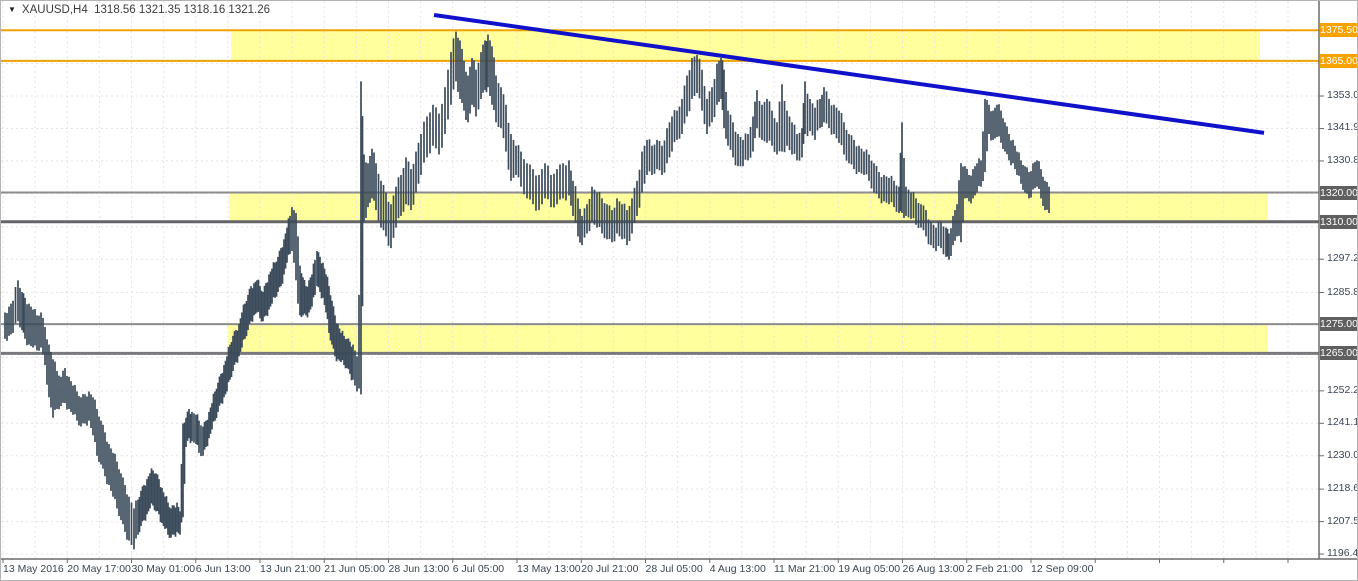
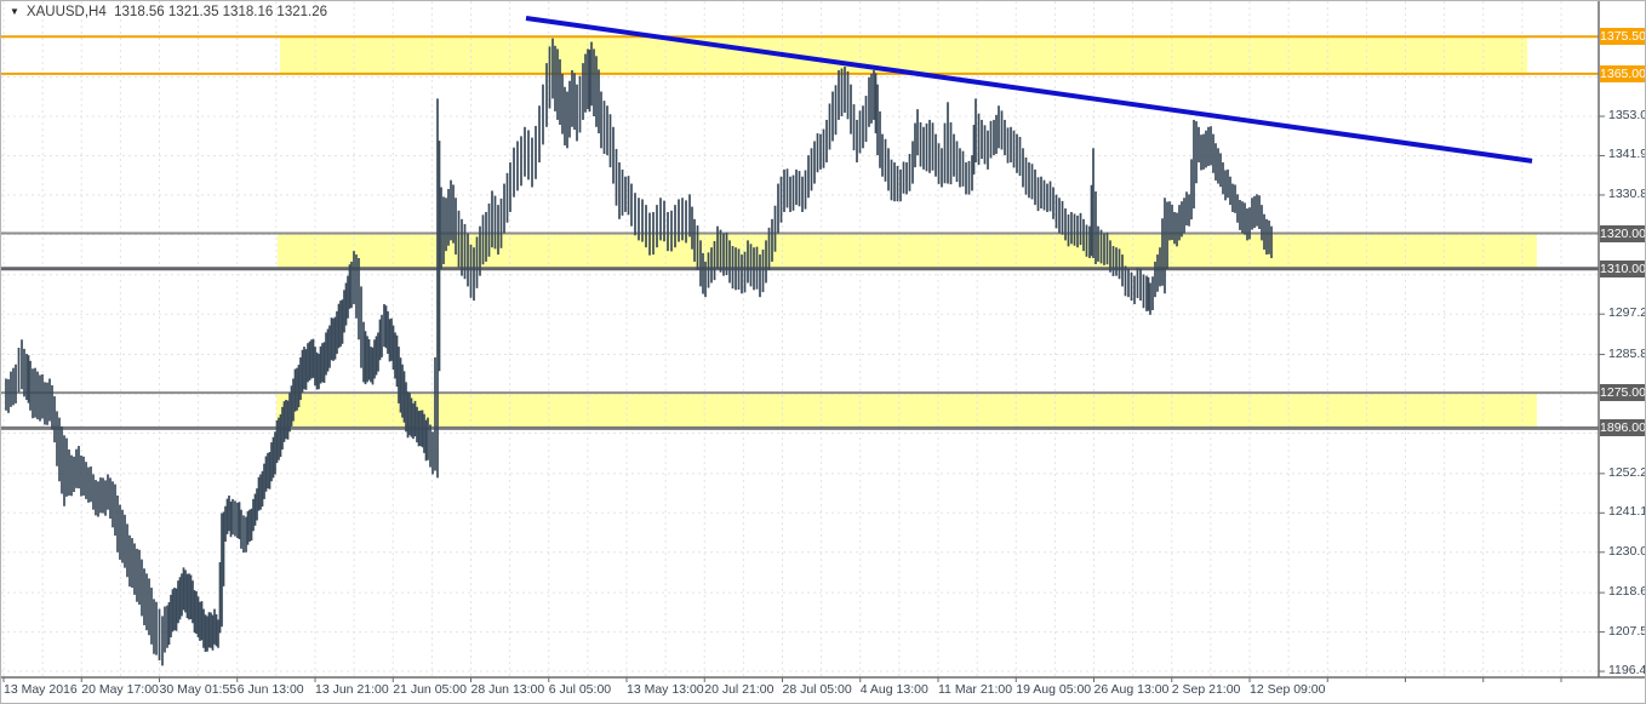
  ▼
  XAUUSD,H4 1318.56 1321.35 1318.16 1321.26
  1375.50
  1365.00
  1353.0
  1341.9
  1330.8
  1320.00
  1310.00
  1297.2
  1285.8
  1275.00
- 1265.00
+ 1896.00
  1252.2
  1241.1
  1230.0
  1218.6
  1207.5
  1196.4
  13 May 2016
  20 May 17:00
- 30 May 01:00
+ 30 May 01:55
  6 Jun 13:00
  13 Jun 21:00
  21 Jun 05:00
  28 Jun 13:00
  6 Jul 05:00
  13 May 13:00
  20 Jul 21:00
  28 Jul 05:00
  4 Aug 13:00
  11 Mar 21:00
  19 Aug 05:00
  26 Aug 13:00
- 2 Feb 21:00
+ 2 Sep 21:00
  12 Sep 09:00
